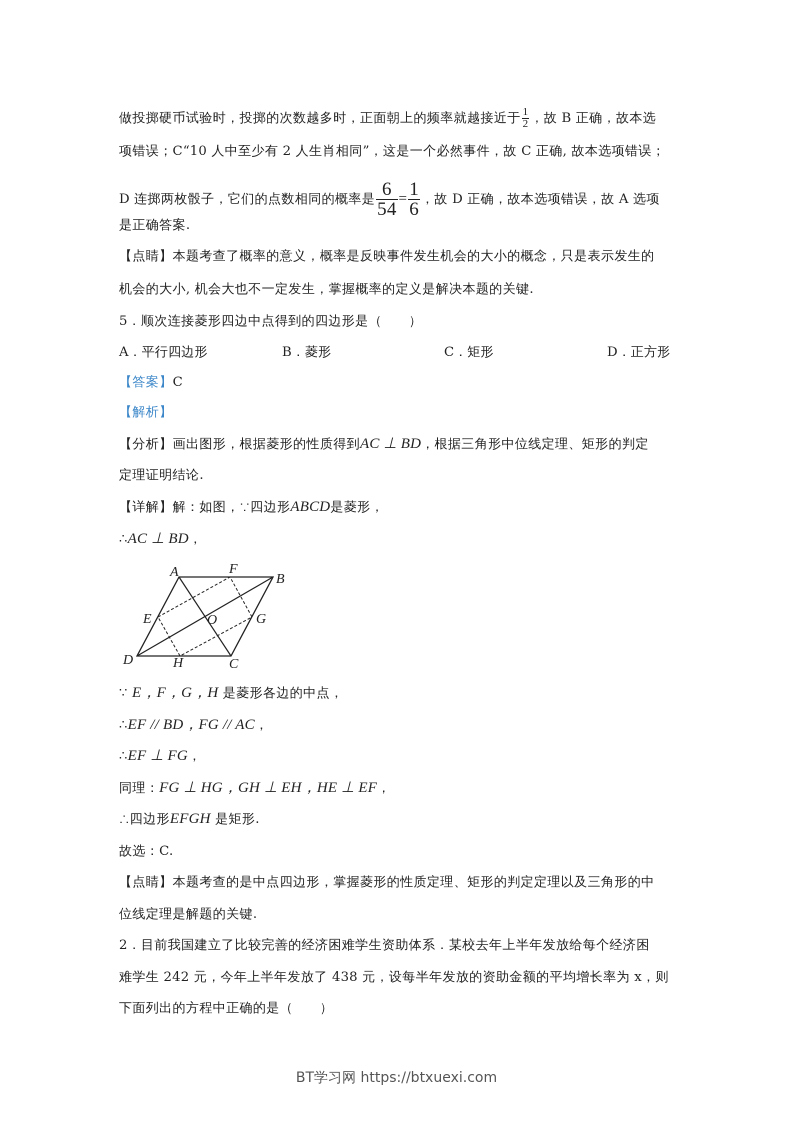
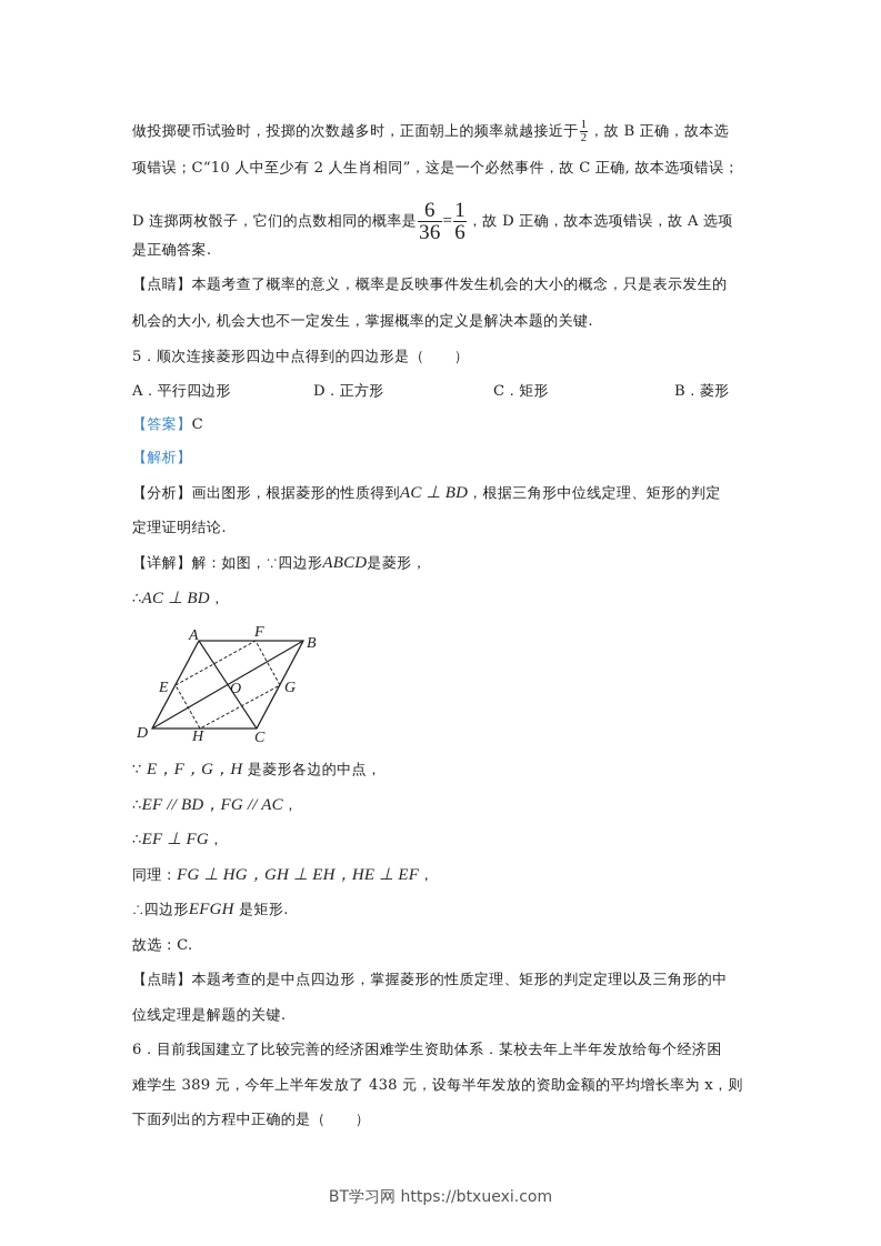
  做投掷硬币试验时，投掷的次数越多时，正面朝上的频率就越接近于
  1
  2
  ，故 B 正确，故本选
  项错误；C“10 人中至少有 2 人生肖相同”，这是一个必然事件，故 C 正确, 故本选项错误；
  D 连掷两枚骰子，它们的点数相同的概率是
  6
- 54
+ 36
  =
  1
  6
  ，故 D 正确，故本选项错误，故 A 选项
  是正确答案.
  【点睛】本题考查了概率的意义，概率是反映事件发生机会的大小的概念，只是表示发生的
  机会的大小, 机会大也不一定发生，掌握概率的定义是解决本题的关键.
  5．顺次连接菱形四边中点得到的四边形是（ ）
  A．平行四边形
- B．菱形
+ D．正方形
  C．矩形
- D．正方形
+ B．菱形
  【答案】C
  【解析】
  【分析】画出图形，根据菱形的性质得到AC ⊥ BD，根据三角形中位线定理、矩形的判定
  定理证明结论.
  【详解】解：如图，∵四边形ABCD是菱形，
  ∴AC ⊥ BD，
  A
  B
  C
  D
  E
  F
  G
  H
  O
  ∵ E，F，G，H 是菱形各边的中点，
  ∴EF // BD，FG // AC，
  ∴EF ⊥ FG，
  同理：FG ⊥ HG，GH ⊥ EH，HE ⊥ EF，
  ∴四边形EFGH 是矩形.
  故选：C.
  【点睛】本题考查的是中点四边形，掌握菱形的性质定理、矩形的判定定理以及三角形的中
  位线定理是解题的关键.
- 2．目前我国建立了比较完善的经济困难学生资助体系．某校去年上半年发放给每个经济困
+ 6．目前我国建立了比较完善的经济困难学生资助体系．某校去年上半年发放给每个经济困
- 难学生 242 元，今年上半年发放了 438 元，设每半年发放的资助金额的平均增长率为 x，则
+ 难学生 389 元，今年上半年发放了 438 元，设每半年发放的资助金额的平均增长率为 x，则
  下面列出的方程中正确的是（ ）
  BT学习网 https://btxuexi.com
